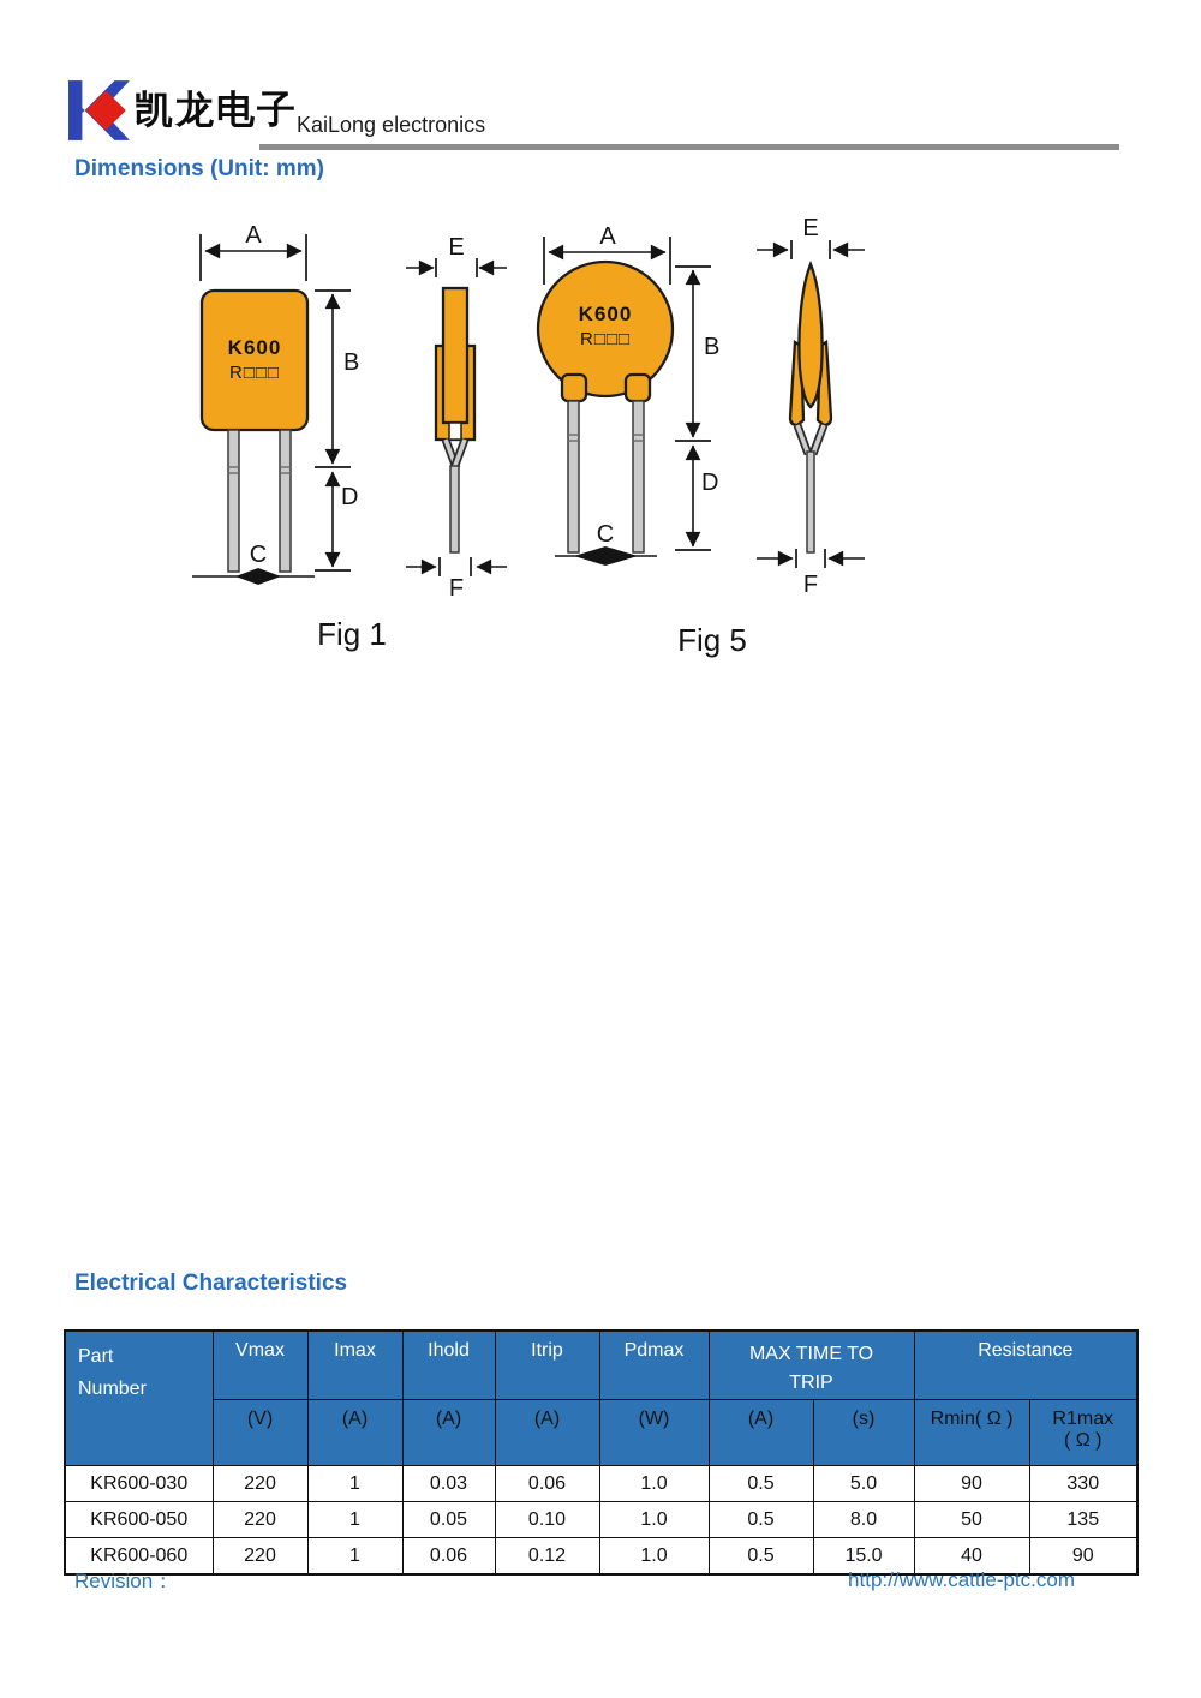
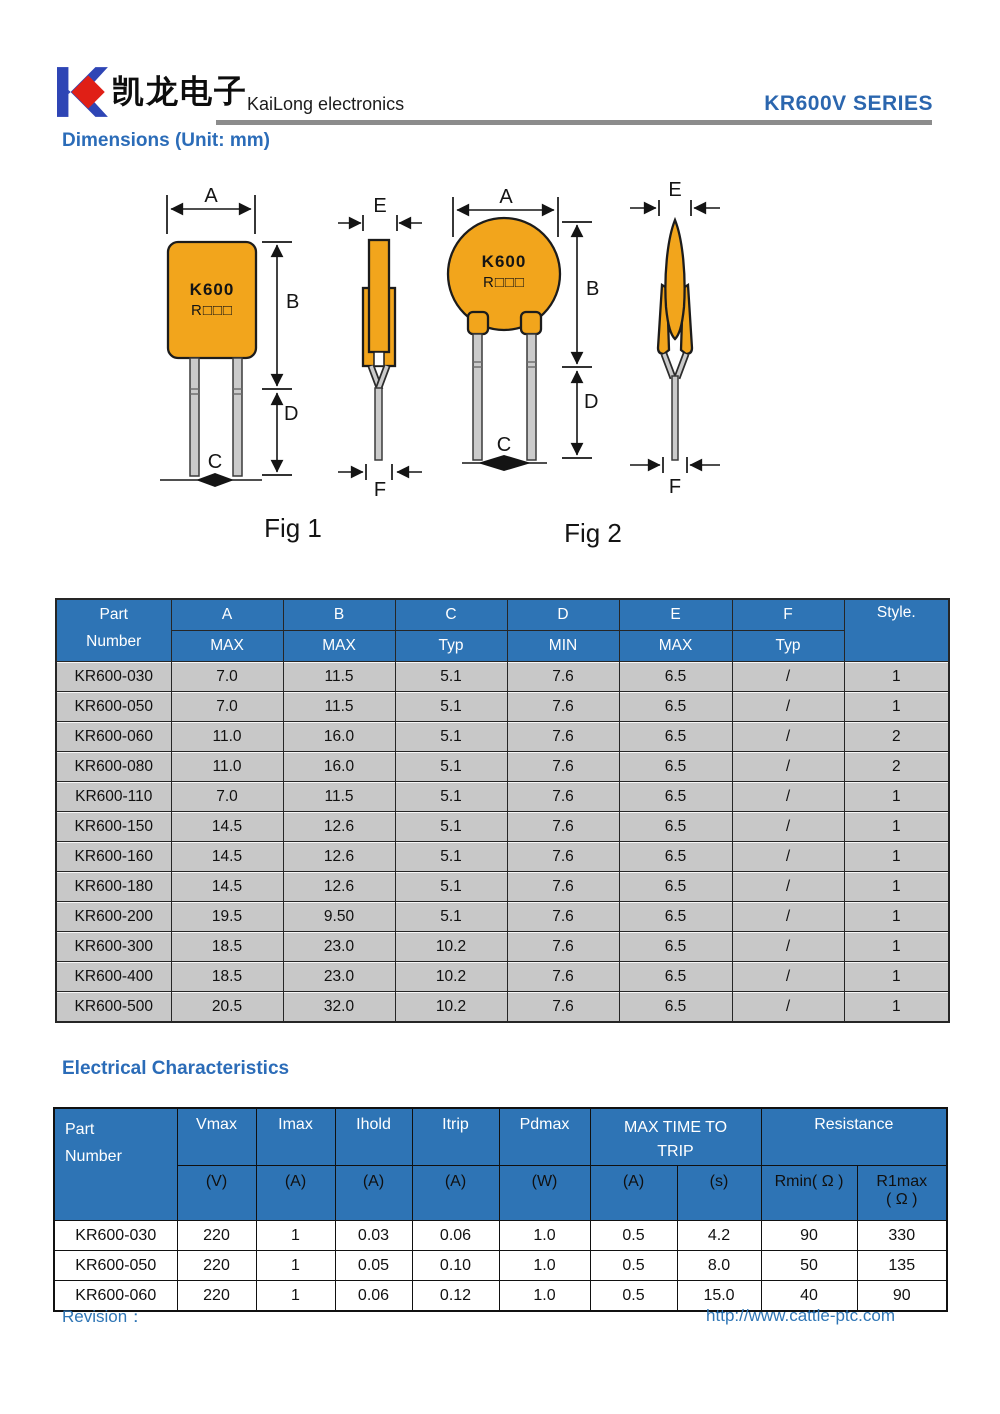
  凯龙电子
  KaiLong electronics
+ KR600V SERIES
  Dimensions (Unit: mm)
  A
  K600
  R□□□
  B
  D
  C
  E
  F
  Fig 1
  A
  K600
  R□□□
  B
  D
  C
  E
  F
- Fig 5
+ Fig 2
+ Part Number	A	B	C	D	E	F	Style.
+ MAX	MAX	Typ	MIN	MAX	Typ
+ KR600-030	7.0	11.5	5.1	7.6	6.5	/	1
+ KR600-050	7.0	11.5	5.1	7.6	6.5	/	1
+ KR600-060	11.0	16.0	5.1	7.6	6.5	/	2
+ KR600-080	11.0	16.0	5.1	7.6	6.5	/	2
+ KR600-110	7.0	11.5	5.1	7.6	6.5	/	1
+ KR600-150	14.5	12.6	5.1	7.6	6.5	/	1
+ KR600-160	14.5	12.6	5.1	7.6	6.5	/	1
+ KR600-180	14.5	12.6	5.1	7.6	6.5	/	1
+ KR600-200	19.5	9.50	5.1	7.6	6.5	/	1
+ KR600-300	18.5	23.0	10.2	7.6	6.5	/	1
+ KR600-400	18.5	23.0	10.2	7.6	6.5	/	1
+ KR600-500	20.5	32.0	10.2	7.6	6.5	/	1
  Electrical Characteristics
  Part Number	Vmax	Imax	Ihold	Itrip	Pdmax	MAX TIME TO TRIP	Resistance
  (V)	(A)	(A)	(A)	(W)	(A)	(s)	Rmin( Ω )	R1max ( Ω )
- KR600-030	220	1	0.03	0.06	1.0	0.5	5.0	90	330
+ KR600-030	220	1	0.03	0.06	1.0	0.5	4.2	90	330
  KR600-050	220	1	0.05	0.10	1.0	0.5	8.0	50	135
  KR600-060	220	1	0.06	0.12	1.0	0.5	15.0	40	90
  Revision：
  http://www.cattle-ptc.com
